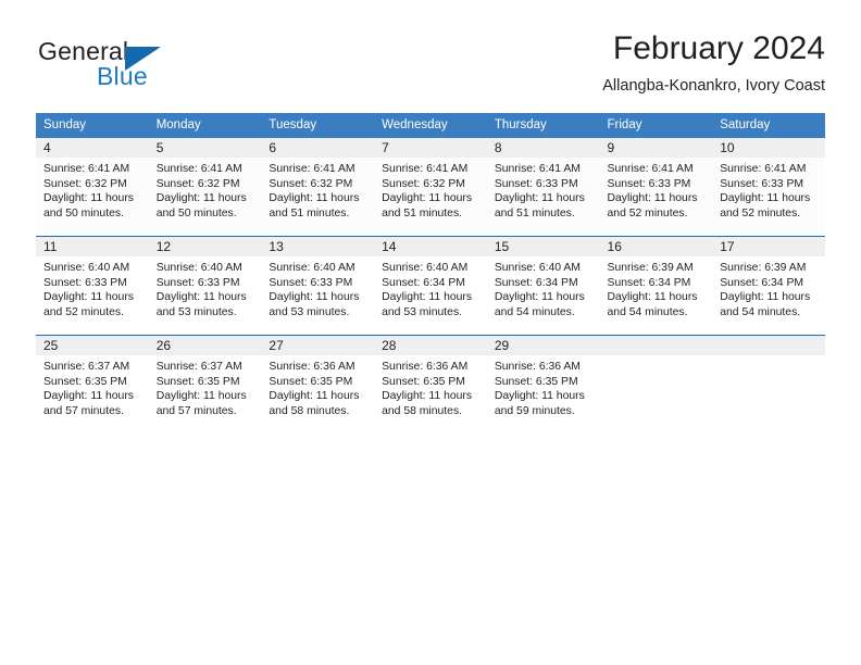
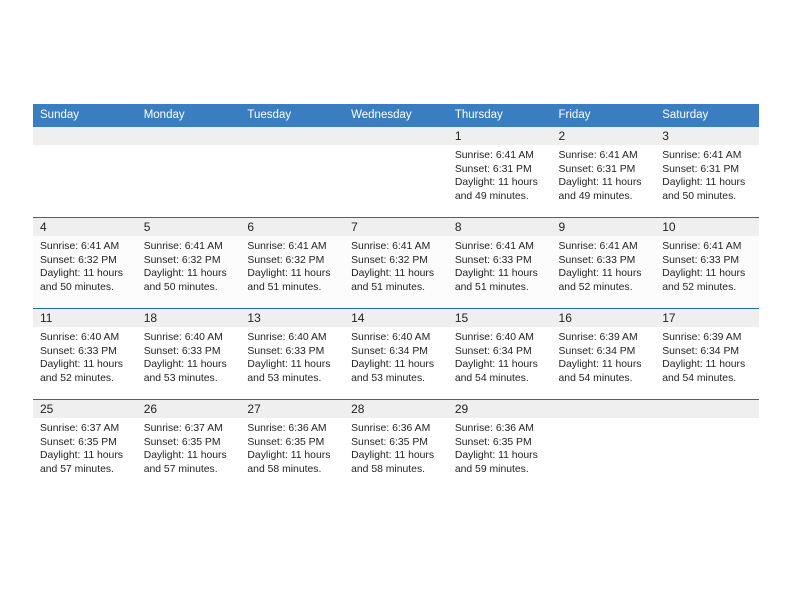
- General
- Blue
- February 2024
- Allangba-Konankro, Ivory Coast
  Sunday	Monday	Tuesday	Wednesday	Thursday	Friday	Saturday
+ 				1Sunrise: 6:41 AMSunset: 6:31 PMDaylight: 11 hoursand 49 minutes.	2Sunrise: 6:41 AMSunset: 6:31 PMDaylight: 11 hoursand 49 minutes.	3Sunrise: 6:41 AMSunset: 6:31 PMDaylight: 11 hoursand 50 minutes.
  4Sunrise: 6:41 AMSunset: 6:32 PMDaylight: 11 hoursand 50 minutes.	5Sunrise: 6:41 AMSunset: 6:32 PMDaylight: 11 hoursand 50 minutes.	6Sunrise: 6:41 AMSunset: 6:32 PMDaylight: 11 hoursand 51 minutes.	7Sunrise: 6:41 AMSunset: 6:32 PMDaylight: 11 hoursand 51 minutes.	8Sunrise: 6:41 AMSunset: 6:33 PMDaylight: 11 hoursand 51 minutes.	9Sunrise: 6:41 AMSunset: 6:33 PMDaylight: 11 hoursand 52 minutes.	10Sunrise: 6:41 AMSunset: 6:33 PMDaylight: 11 hoursand 52 minutes.
- 11Sunrise: 6:40 AMSunset: 6:33 PMDaylight: 11 hoursand 52 minutes.	12Sunrise: 6:40 AMSunset: 6:33 PMDaylight: 11 hoursand 53 minutes.	13Sunrise: 6:40 AMSunset: 6:33 PMDaylight: 11 hoursand 53 minutes.	14Sunrise: 6:40 AMSunset: 6:34 PMDaylight: 11 hoursand 53 minutes.	15Sunrise: 6:40 AMSunset: 6:34 PMDaylight: 11 hoursand 54 minutes.	16Sunrise: 6:39 AMSunset: 6:34 PMDaylight: 11 hoursand 54 minutes.	17Sunrise: 6:39 AMSunset: 6:34 PMDaylight: 11 hoursand 54 minutes.
+ 11Sunrise: 6:40 AMSunset: 6:33 PMDaylight: 11 hoursand 52 minutes.	18Sunrise: 6:40 AMSunset: 6:33 PMDaylight: 11 hoursand 53 minutes.	13Sunrise: 6:40 AMSunset: 6:33 PMDaylight: 11 hoursand 53 minutes.	14Sunrise: 6:40 AMSunset: 6:34 PMDaylight: 11 hoursand 53 minutes.	15Sunrise: 6:40 AMSunset: 6:34 PMDaylight: 11 hoursand 54 minutes.	16Sunrise: 6:39 AMSunset: 6:34 PMDaylight: 11 hoursand 54 minutes.	17Sunrise: 6:39 AMSunset: 6:34 PMDaylight: 11 hoursand 54 minutes.
  25Sunrise: 6:37 AMSunset: 6:35 PMDaylight: 11 hoursand 57 minutes.	26Sunrise: 6:37 AMSunset: 6:35 PMDaylight: 11 hoursand 57 minutes.	27Sunrise: 6:36 AMSunset: 6:35 PMDaylight: 11 hoursand 58 minutes.	28Sunrise: 6:36 AMSunset: 6:35 PMDaylight: 11 hoursand 58 minutes.	29Sunrise: 6:36 AMSunset: 6:35 PMDaylight: 11 hoursand 59 minutes.
